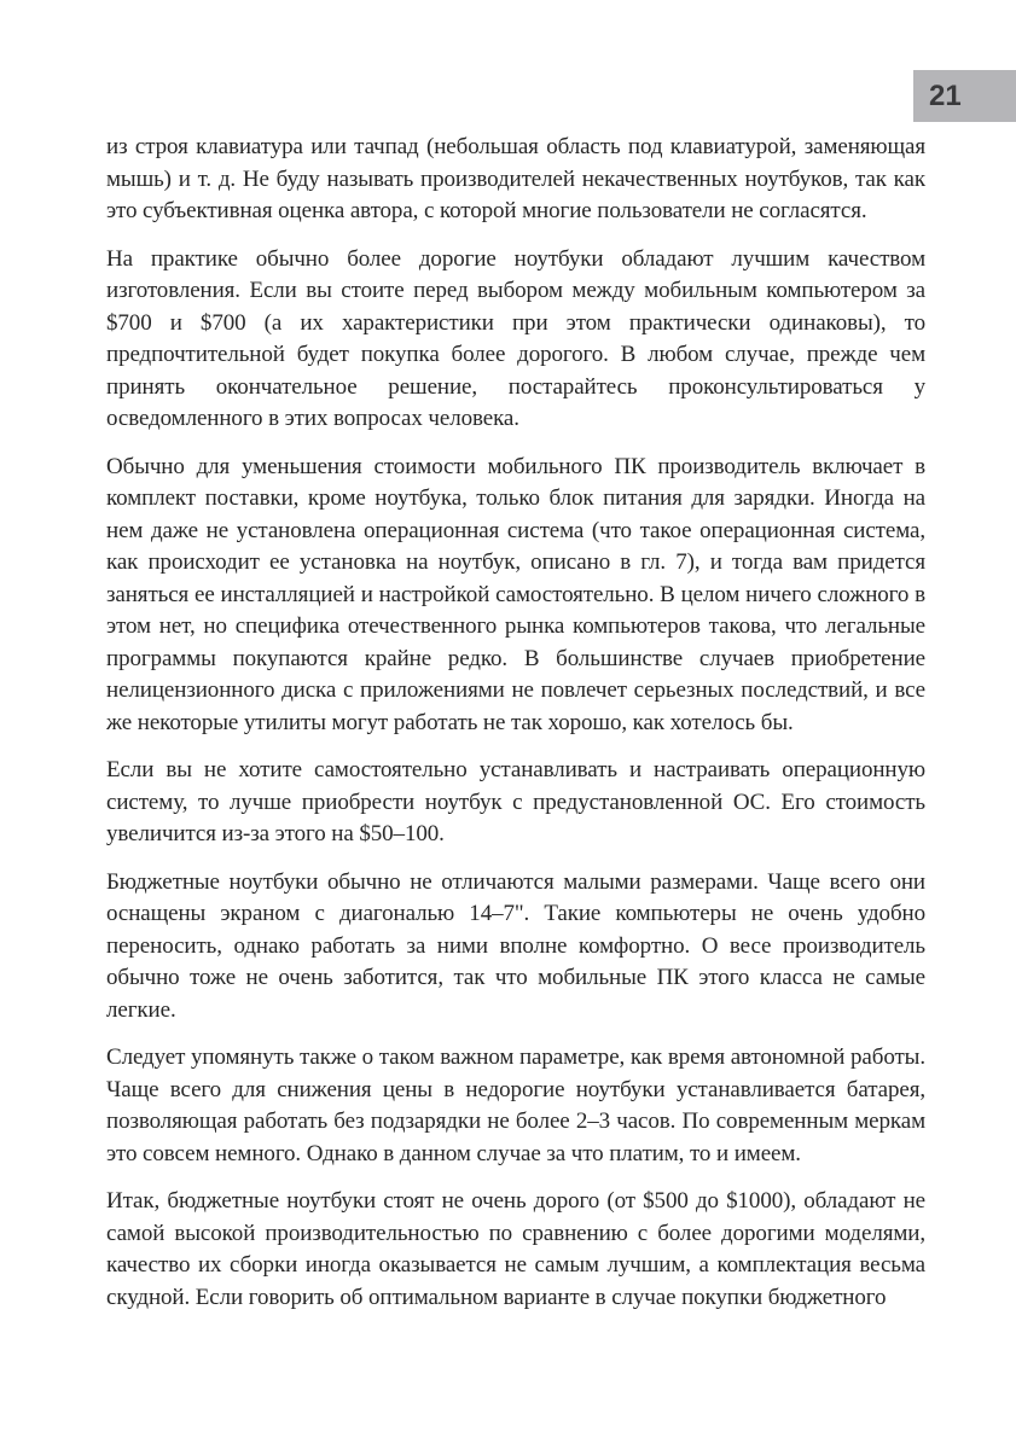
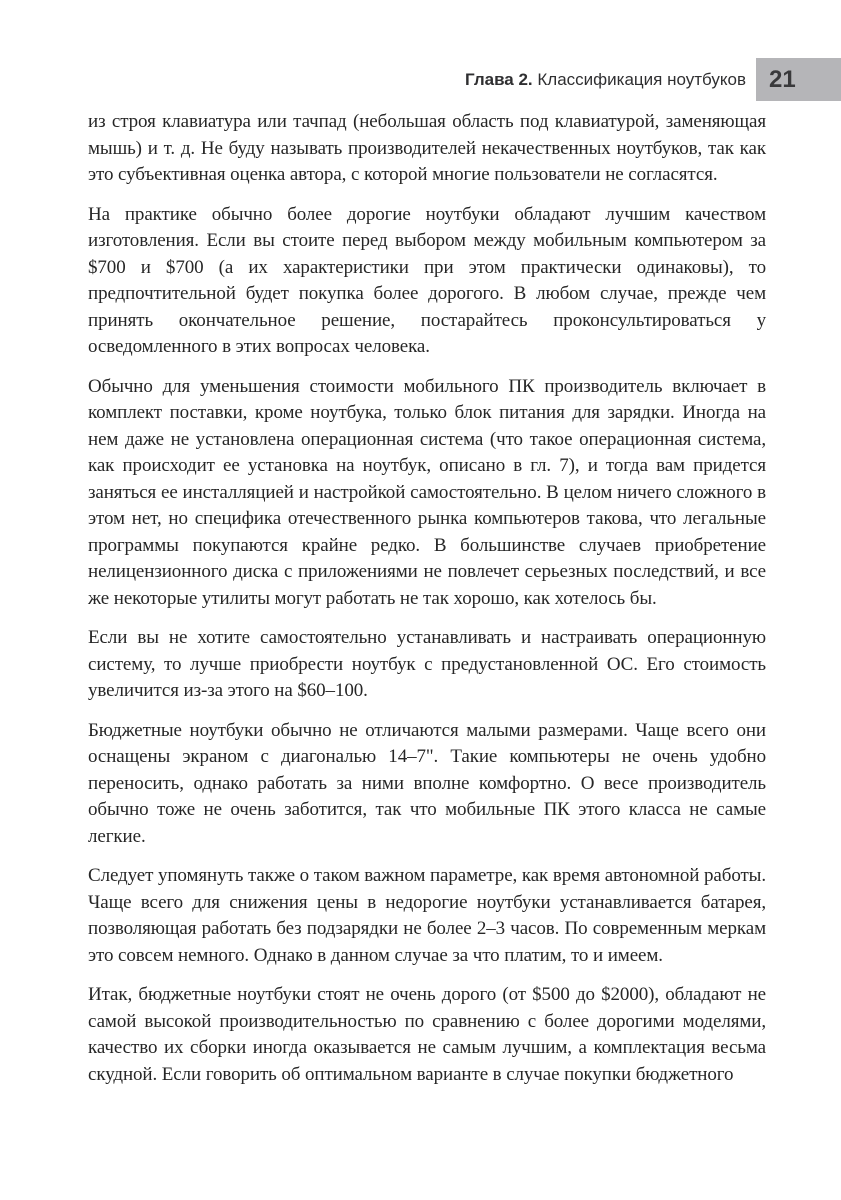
+ Глава 2. Классификация ноутбуков
  21
  из строя клавиатура или тачпад (небольшая область под клавиатурой, заменяющая мышь) и т. д. Не буду называть производителей некачественных ноутбуков, так как это субъективная оценка автора, с которой многие пользователи не согласятся.
  На практике обычно более дорогие ноутбуки обладают лучшим качеством изготовления. Если вы стоите перед выбором между мобильным компьютером за $700 и $700 (а их характеристики при этом практически одинаковы), то предпочтительной будет покупка более дорогого. В любом случае, прежде чем принять окончательное решение, постарайтесь проконсультироваться у осведомленного в этих вопросах человека.
  Обычно для уменьшения стоимости мобильного ПК производитель включает в комплект поставки, кроме ноутбука, только блок питания для зарядки. Иногда на нем даже не установлена операционная система (что такое операционная система, как происходит ее установка на ноутбук, описано в гл. 7), и тогда вам придется заняться ее инсталляцией и настройкой самостоятельно. В целом ничего сложного в этом нет, но специфика отечественного рынка компьютеров такова, что легальные программы покупаются крайне редко. В большинстве случаев приобретение нелицензионного диска с приложениями не повлечет серьезных последствий, и все же некоторые утилиты могут работать не так хорошо, как хотелось бы.
- Если вы не хотите самостоятельно устанавливать и настраивать операционную систему, то лучше приобрести ноутбук с предустановленной ОС. Его стоимость увеличится из-за этого на $50–100.
+ Если вы не хотите самостоятельно устанавливать и настраивать операционную систему, то лучше приобрести ноутбук с предустановленной ОС. Его стоимость увеличится из-за этого на $60–100.
  Бюджетные ноутбуки обычно не отличаются малыми размерами. Чаще всего они оснащены экраном с диагональю 14–7". Такие компьютеры не очень удобно переносить, однако работать за ними вполне комфортно. О весе производитель обычно тоже не очень заботится, так что мобильные ПК этого класса не самые легкие.
  Следует упомянуть также о таком важном параметре, как время автономной работы. Чаще всего для снижения цены в недорогие ноутбуки устанавливается батарея, позволяющая работать без подзарядки не более 2–3 часов. По современным меркам это совсем немного. Однако в данном случае за что платим, то и имеем.
- Итак, бюджетные ноутбуки стоят не очень дорого (от $500 до $1000), обладают не самой высокой производительностью по сравнению с более дорогими моделями, качество их сборки иногда оказывается не самым лучшим, а комплектация весьма скудной. Если говорить об оптимальном варианте в случае покупки бюджетного
+ Итак, бюджетные ноутбуки стоят не очень дорого (от $500 до $2000), обладают не самой высокой производительностью по сравнению с более дорогими моделями, качество их сборки иногда оказывается не самым лучшим, а комплектация весьма скудной. Если говорить об оптимальном варианте в случае покупки бюджетного
